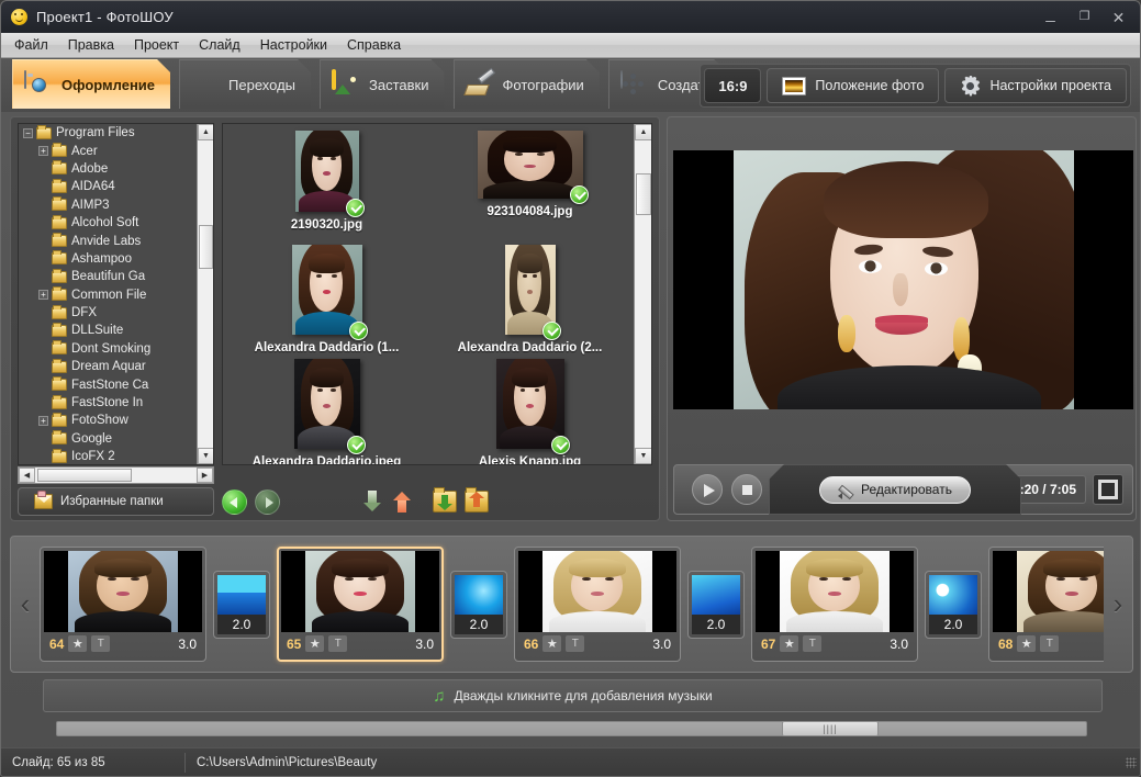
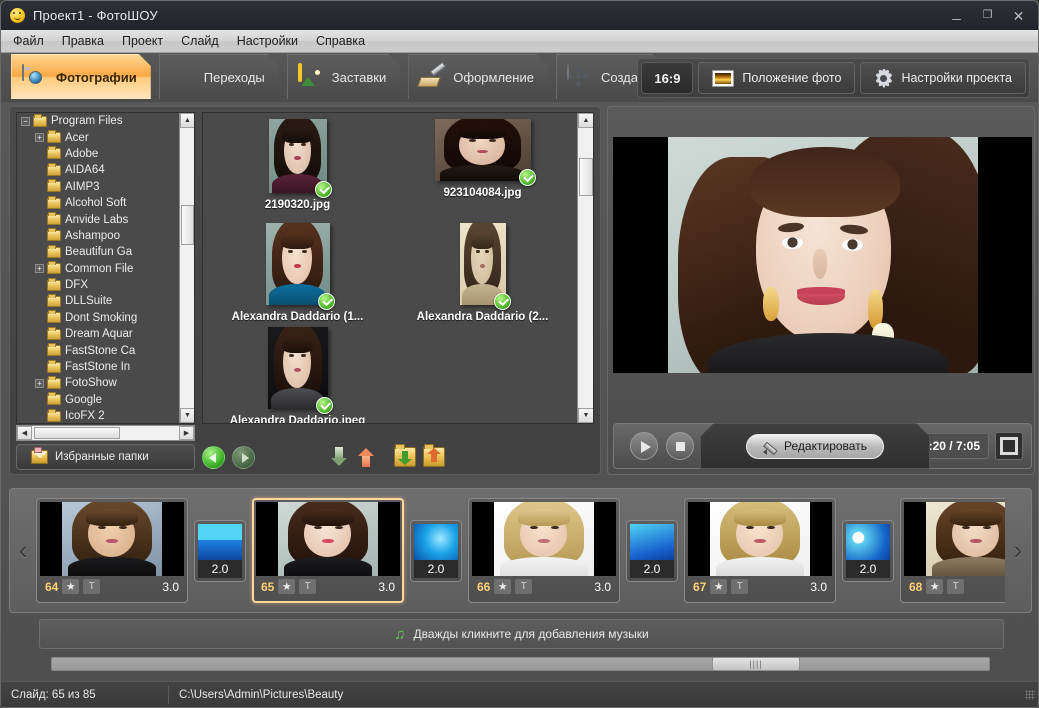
  Проект1 - ФотоШОУ
  _
  ❐
  ✕
  Файл
  Правка
  Проект
  Слайд
  Настройки
  Справка
- Оформление
+ Фотографии
  Переходы
  Заставки
- Фотографии
+ Оформление
  Созда
  16:9
  Положение фото
  Настройки проекта
  −
  Program Files
  +
  Acer
  Adobe
  AIDA64
  AIMP3
  Alcohol Soft
  Anvide Labs
  Ashampoo
  Beautifun Ga
  +
  Common File
  DFX
  DLLSuite
  Dont Smoking
  Dream Aquar
  FastStone Ca
  FastStone In
  +
  FotoShow
  Google
  IcoFX 2
  Избранные папки
  2190320.jpg
  923104084.jpg
  Alexandra Daddario (1...
  Alexandra Daddario (2...
  Alexandra Daddario.jpeg
- Alexis Knapp.jpg
  Редактировать
  :20 / 7:05
  ‹
  64
  ★
  T
  3.0
  2.0
  65
  ★
  T
  3.0
  2.0
  66
  ★
  T
  3.0
  2.0
  67
  ★
  T
  3.0
  2.0
  68
  ★
  T
  ›
  ♫
  Дважды кликните для добавления музыки
  ||||
  Слайд: 65 из 85
  C:\Users\Admin\Pictures\Beauty
